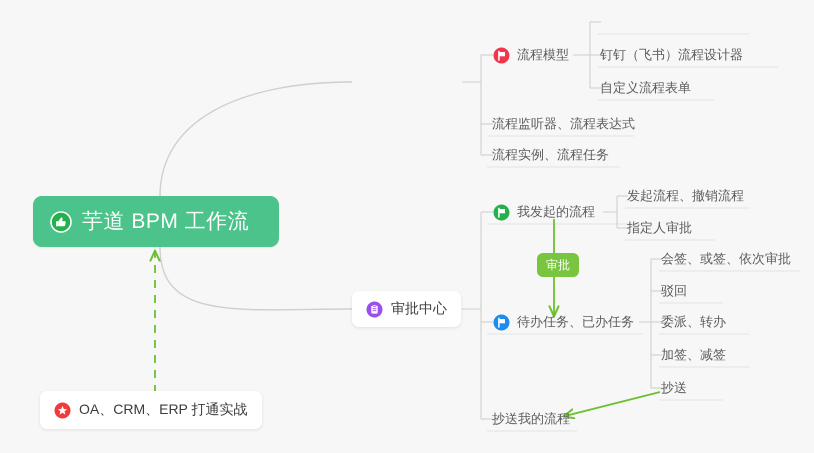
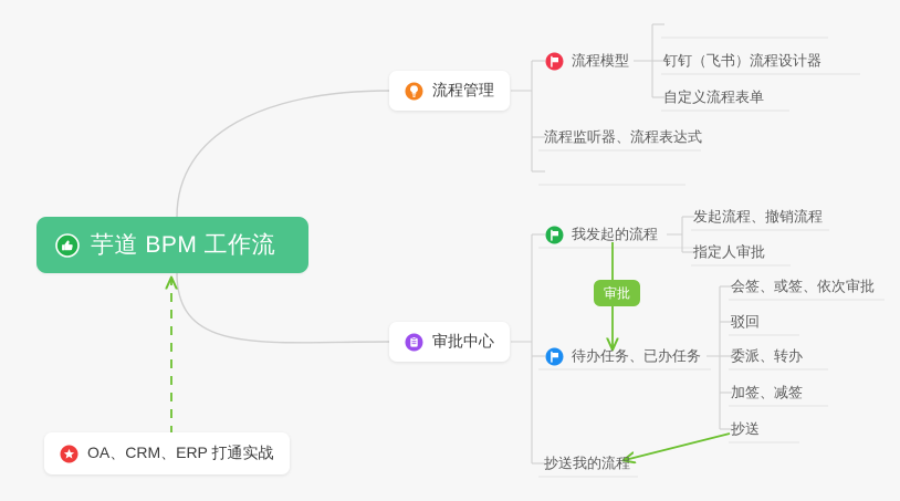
  芋道 BPM 工作流
+ 流程管理
  流程模型
  钉钉（飞书）流程设计器
  自定义流程表单
  流程监听器、流程表达式
- 流程实例、流程任务
  审批中心
  我发起的流程
  发起流程、撤销流程
  指定人审批
  待办任务、已办任务
  会签、或签、依次审批
  驳回
  委派、转办
  加签、减签
  抄送
  抄送我的流程
  审批
  OA、CRM、ERP 打通实战
